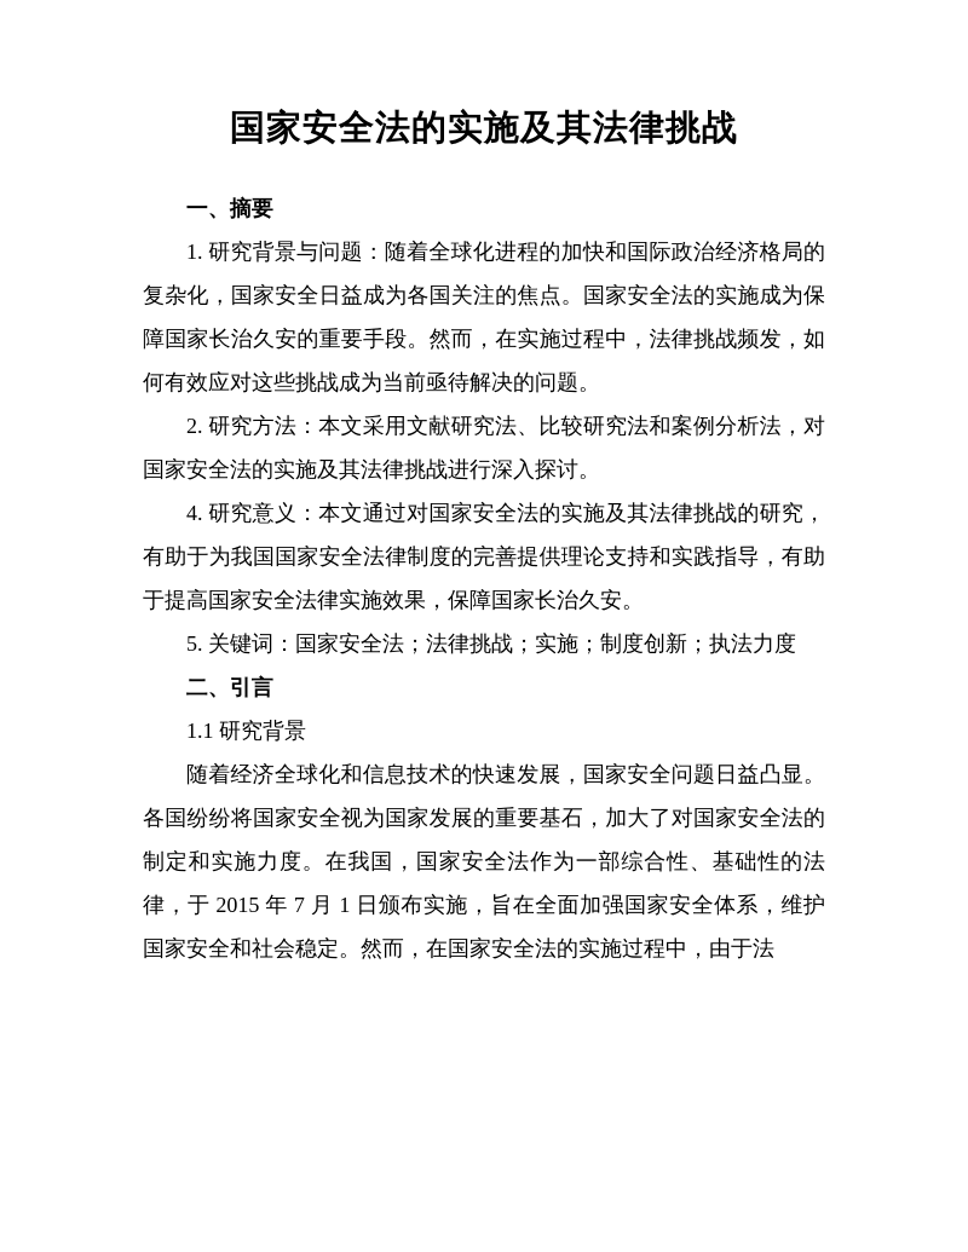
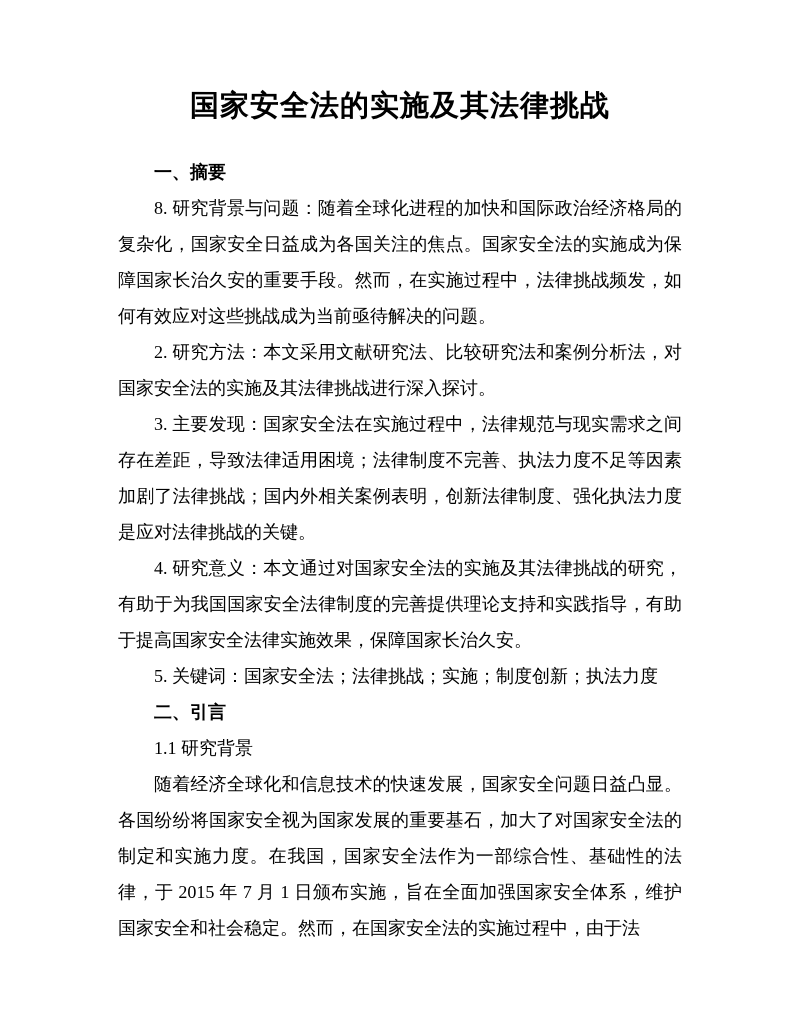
  国家安全法的实施及其法律挑战
  一、摘要
- 1. 研究背景与问题：随着全球化进程的加快和国际政治经济格局的复杂化，国家安全日益成为各国关注的焦点。国家安全法的实施成为保障国家长治久安的重要手段。然而，在实施过程中，法律挑战频发，如何有效应对这些挑战成为当前亟待解决的问题。
+ 8. 研究背景与问题：随着全球化进程的加快和国际政治经济格局的复杂化，国家安全日益成为各国关注的焦点。国家安全法的实施成为保障国家长治久安的重要手段。然而，在实施过程中，法律挑战频发，如何有效应对这些挑战成为当前亟待解决的问题。
  2. 研究方法：本文采用文献研究法、比较研究法和案例分析法，对国家安全法的实施及其法律挑战进行深入探讨。
+ 3. 主要发现：国家安全法在实施过程中，法律规范与现实需求之间存在差距，导致法律适用困境；法律制度不完善、执法力度不足等因素加剧了法律挑战；国内外相关案例表明，创新法律制度、强化执法力度是应对法律挑战的关键。
  4. 研究意义：本文通过对国家安全法的实施及其法律挑战的研究，有助于为我国国家安全法律制度的完善提供理论支持和实践指导，有助于提高国家安全法律实施效果，保障国家长治久安。
  5. 关键词：国家安全法；法律挑战；实施；制度创新；执法力度
  二、引言
  1.1 研究背景
  随着经济全球化和信息技术的快速发展，国家安全问题日益凸显。各国纷纷将国家安全视为国家发展的重要基石，加大了对国家安全法的制定和实施力度。在我国，国家安全法作为一部综合性、基础性的法律，于 2015 年 7 月 1 日颁布实施，旨在全面加强国家安全体系，维护国家安全和社会稳定。然而，在国家安全法的实施过程中，由于法
